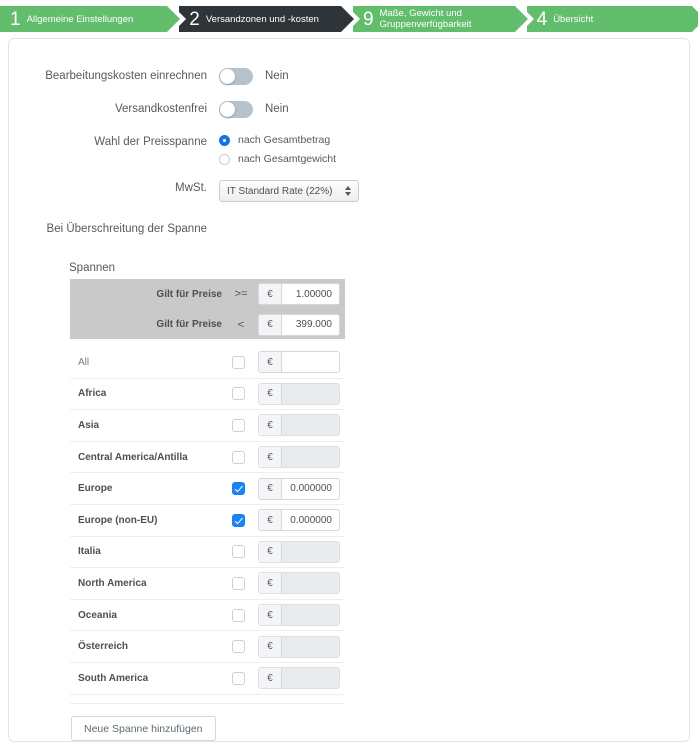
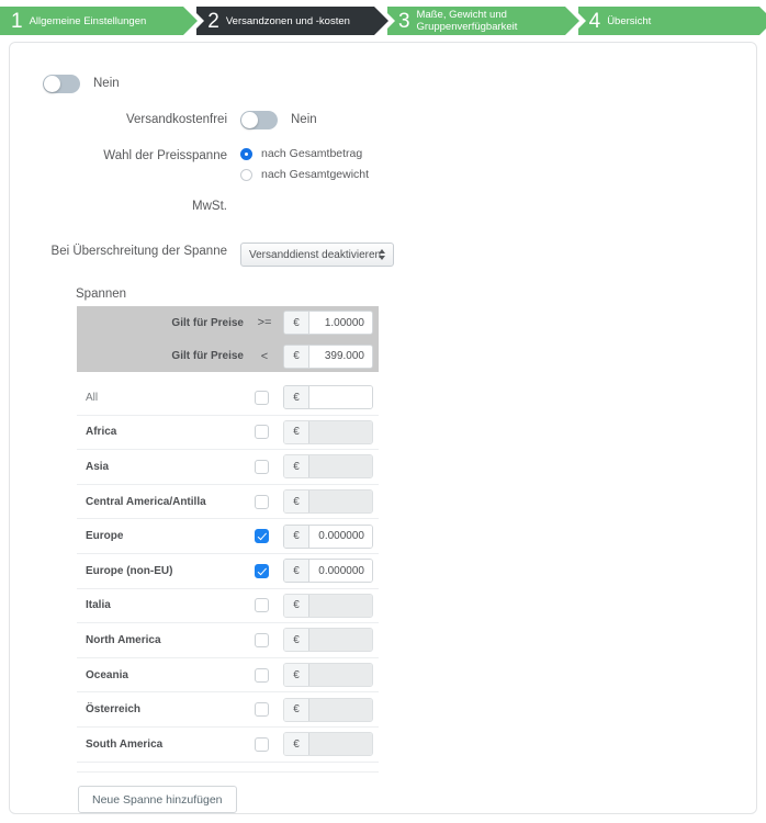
  1
  Allgemeine Einstellungen
  2
  Versandzonen und -kosten
- 9
+ 3
  Maße, Gewicht und
  Gruppenverfügbarkeit
  4
  Übersicht
- Bearbeitungskosten einrechnen
  Nein
  Versandkostenfrei
  Nein
  Wahl der Preisspanne
  nach Gesamtbetrag
  nach Gesamtgewicht
  MwSt.
- IT Standard Rate (22%)
  Bei Überschreitung der Spanne
+ Versanddienst deaktivieren
  Spannen
  Gilt für Preise
  >=
  €
  1.00000
  Gilt für Preise
  <
  €
  399.000
  All
  €
  Africa
  €
  Asia
  €
  Central America/Antilla
  €
  Europe
  €
  0.000000
  Europe (non-EU)
  €
  0.000000
  Italia
  €
  North America
  €
  Oceania
  €
  Österreich
  €
  South America
  €
  Neue Spanne hinzufügen
